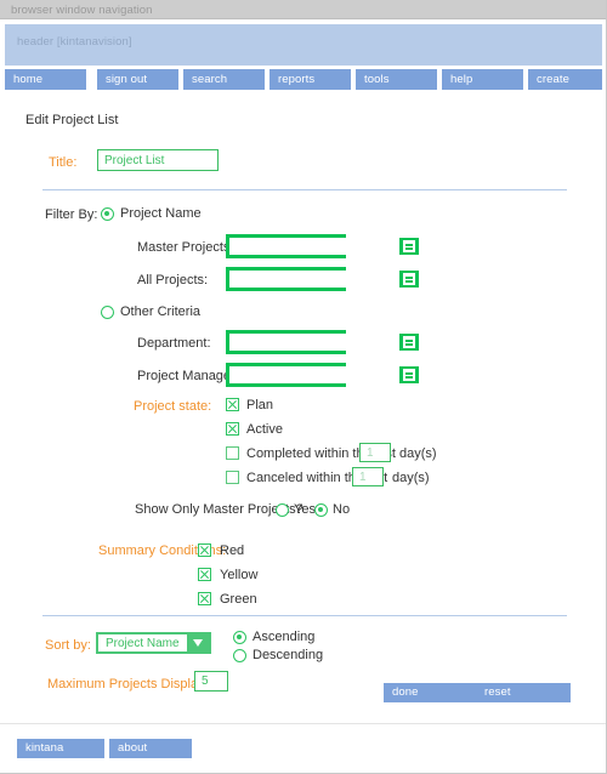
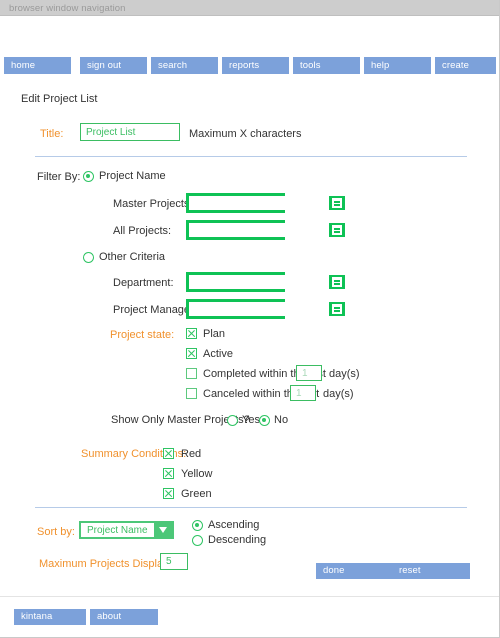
  browser window navigation
- header [kintanavision]
  home
  sign out
  search
  reports
  tools
  help
  create
  Edit Project List
  Title:
  Project List
+ Maximum X characters
  Filter By:
  Project Name
  Master Project
  All Projects:
  Other Criteria
  Department:
  Project Manag
  Project state:
  Plan
  Active
  Completed within tt
  1
  day(s)
  Canceled within tt
  1
  day(s)
  Show Only Master Projs?
  Yes
  No
  Summary Conditns:
  Red
  Yellow
  Green
  Sort by:
  Project Name
  Ascending
  Descending
  Maximum Projects Displ
  5
  done
  reset
  kintana
  about
